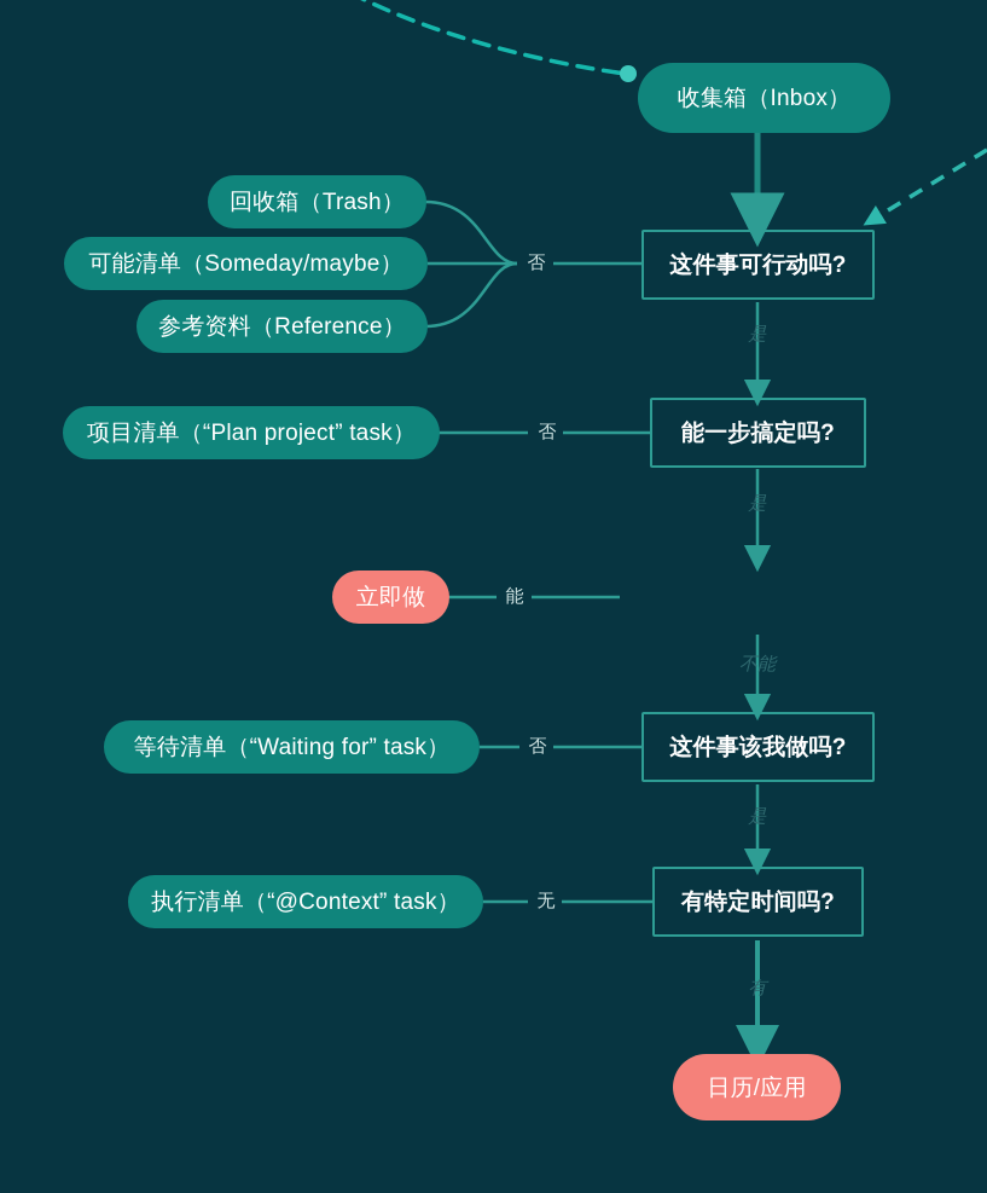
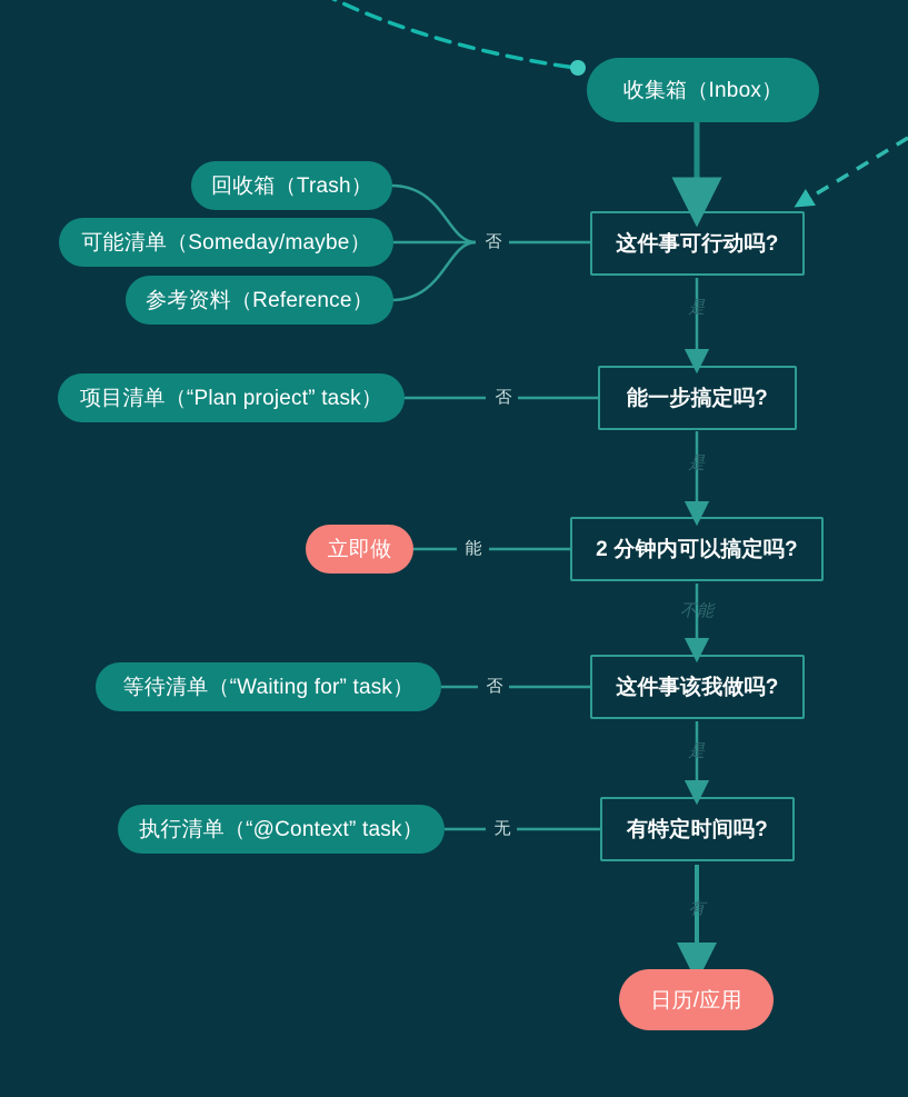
  收集箱（Inbox）
  回收箱（Trash）
  可能清单（Someday/maybe）
  参考资料（Reference）
  项目清单（“Plan project” task）
  立即做
  等待清单（“Waiting for” task）
  执行清单（“@Context” task）
  日历/应用
  这件事可行动吗?
  能一步搞定吗?
+ 2 分钟内可以搞定吗?
  这件事该我做吗?
  有特定时间吗?
  否
  是
  否
  是
  能
  不能
  否
  是
  无
  有
